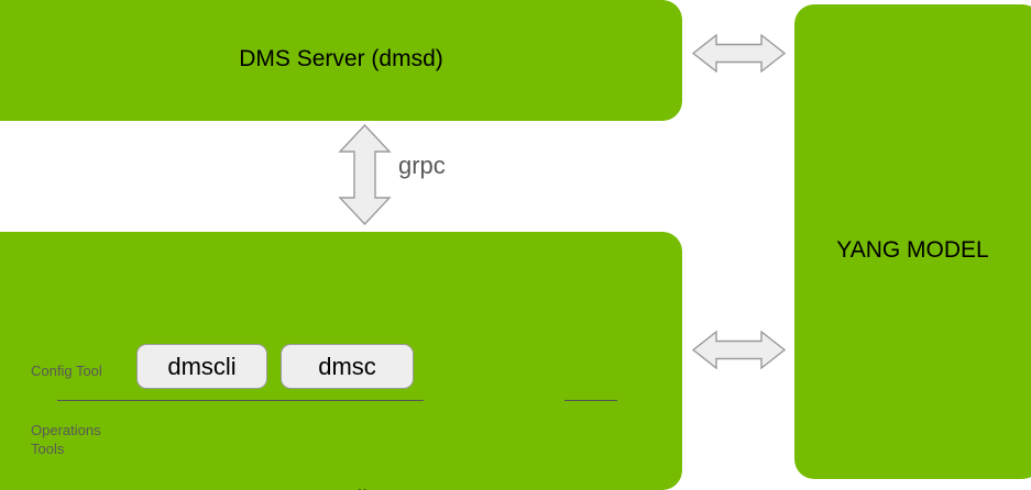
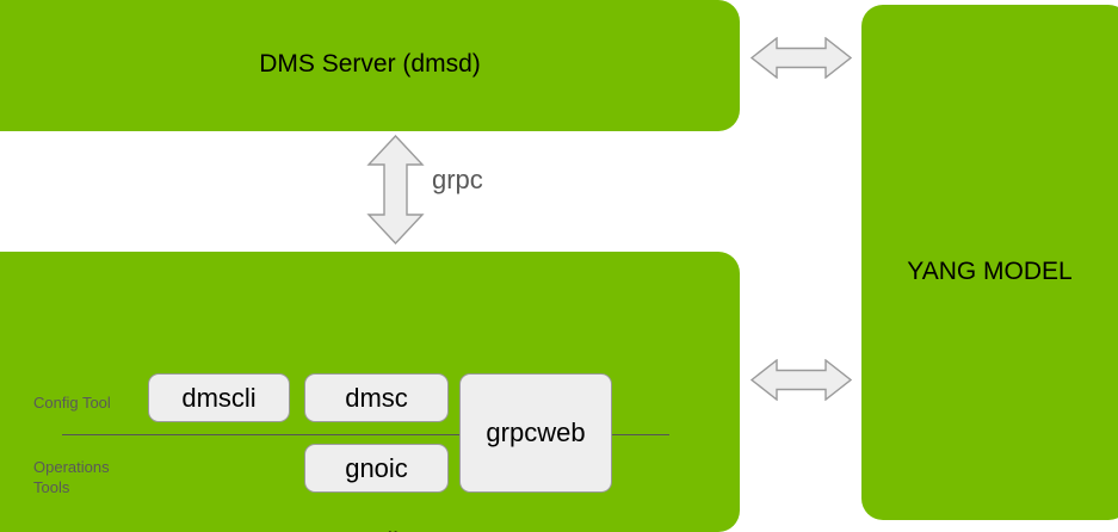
  DMS Server (dmsd)
  YANG MODEL
  Config Tool
  Operations
  Tools
  dmscli
  dmsc
+ gnoic
+ grpcweb
  grpc
